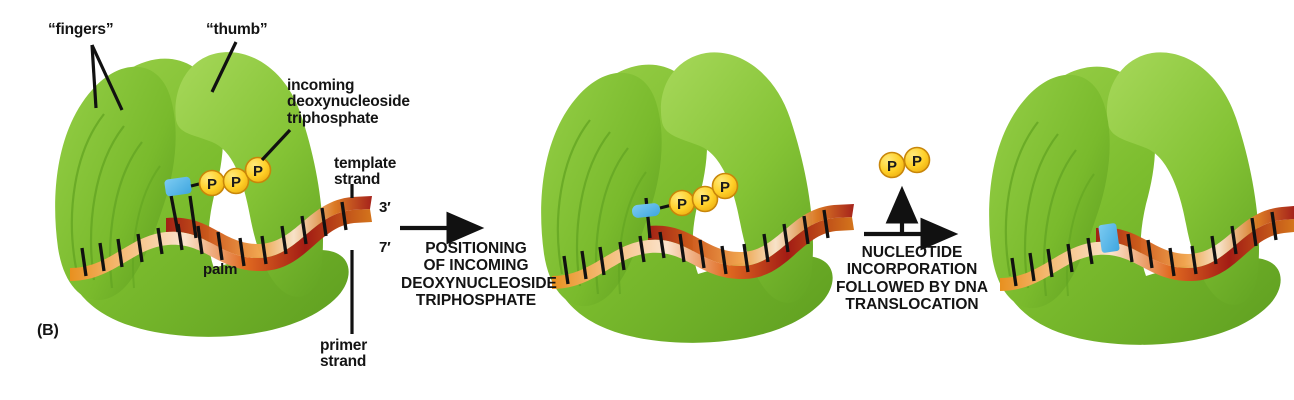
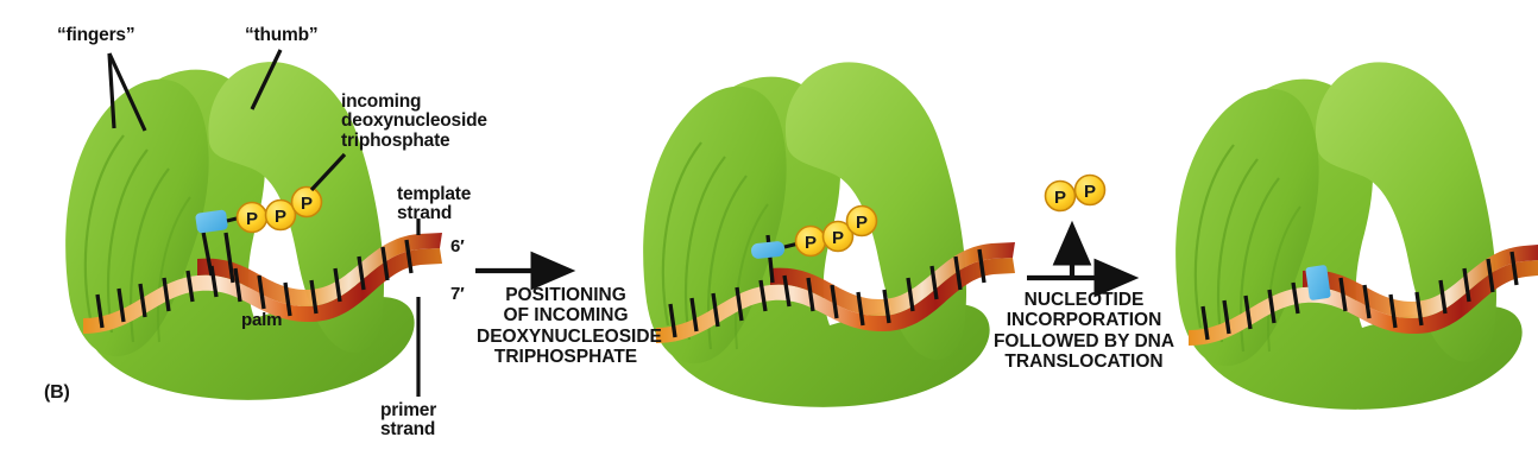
  P
  P
  P
  P
  P
  P
  P
  P
  “fingers”
  “thumb”
  incoming
  deoxynucleoside
  triphosphate
  template
  strand
- 3′
+ 6′
  7′
  palm
  primer
  strand
  (B)
  POSITIONING
  OF INCOMING
  DEOXYNUCLEOSIDE
  TRIPHOSPHATE
  NUCLEOTIDE
  INCORPORATION
  FOLLOWED BY DNA
  TRANSLOCATION
